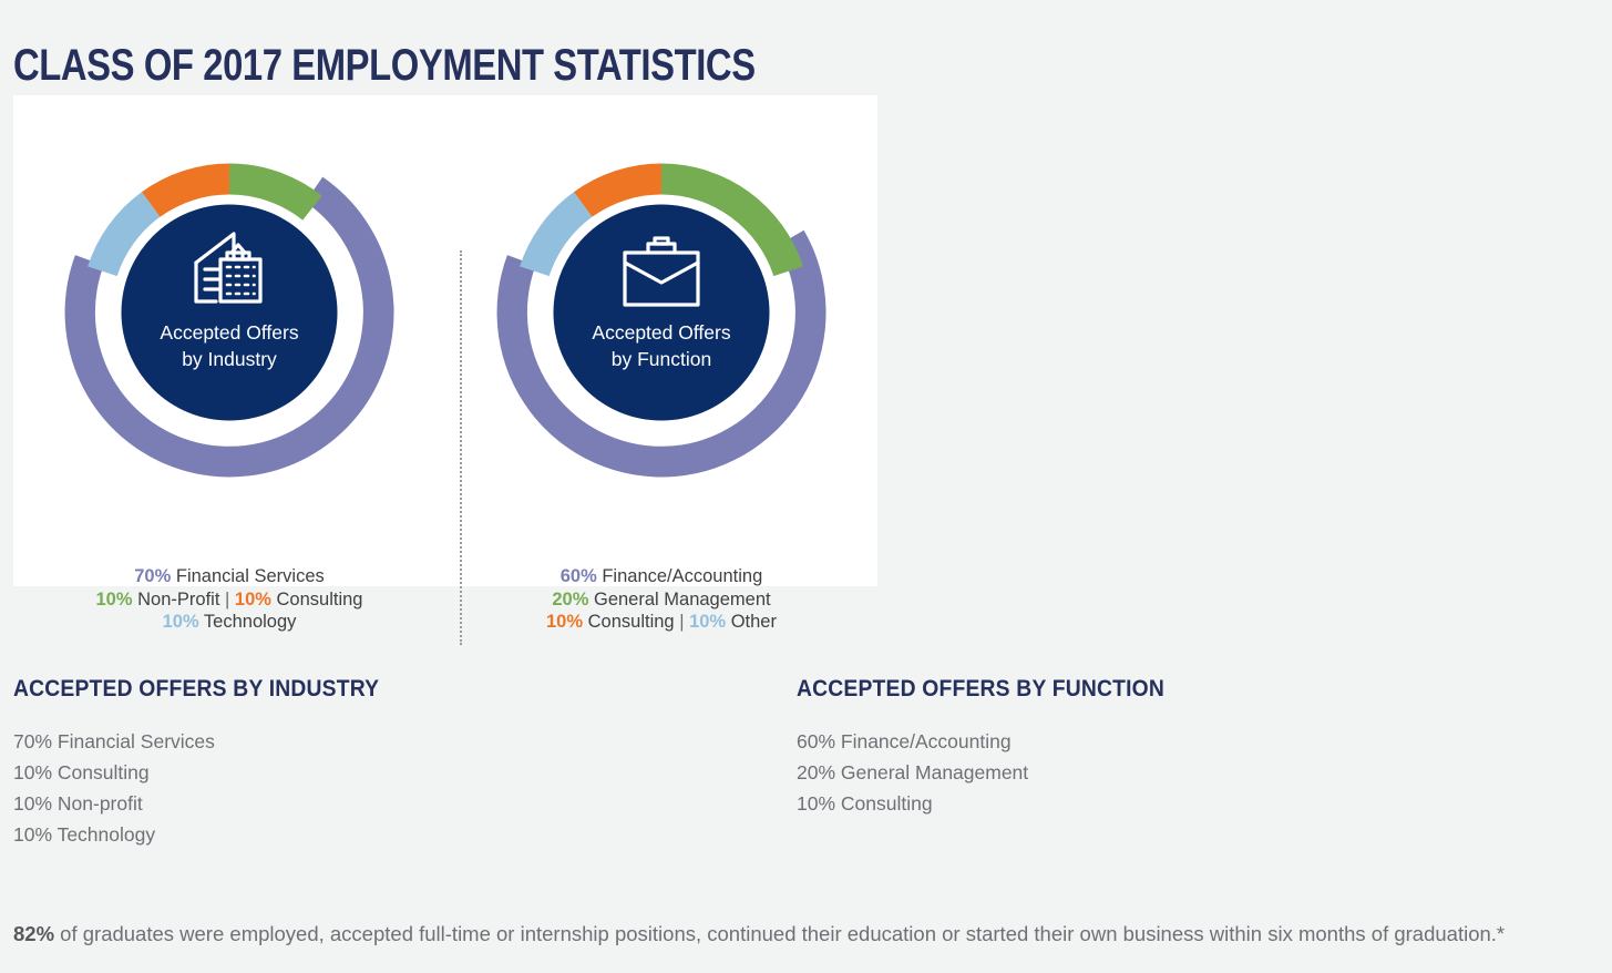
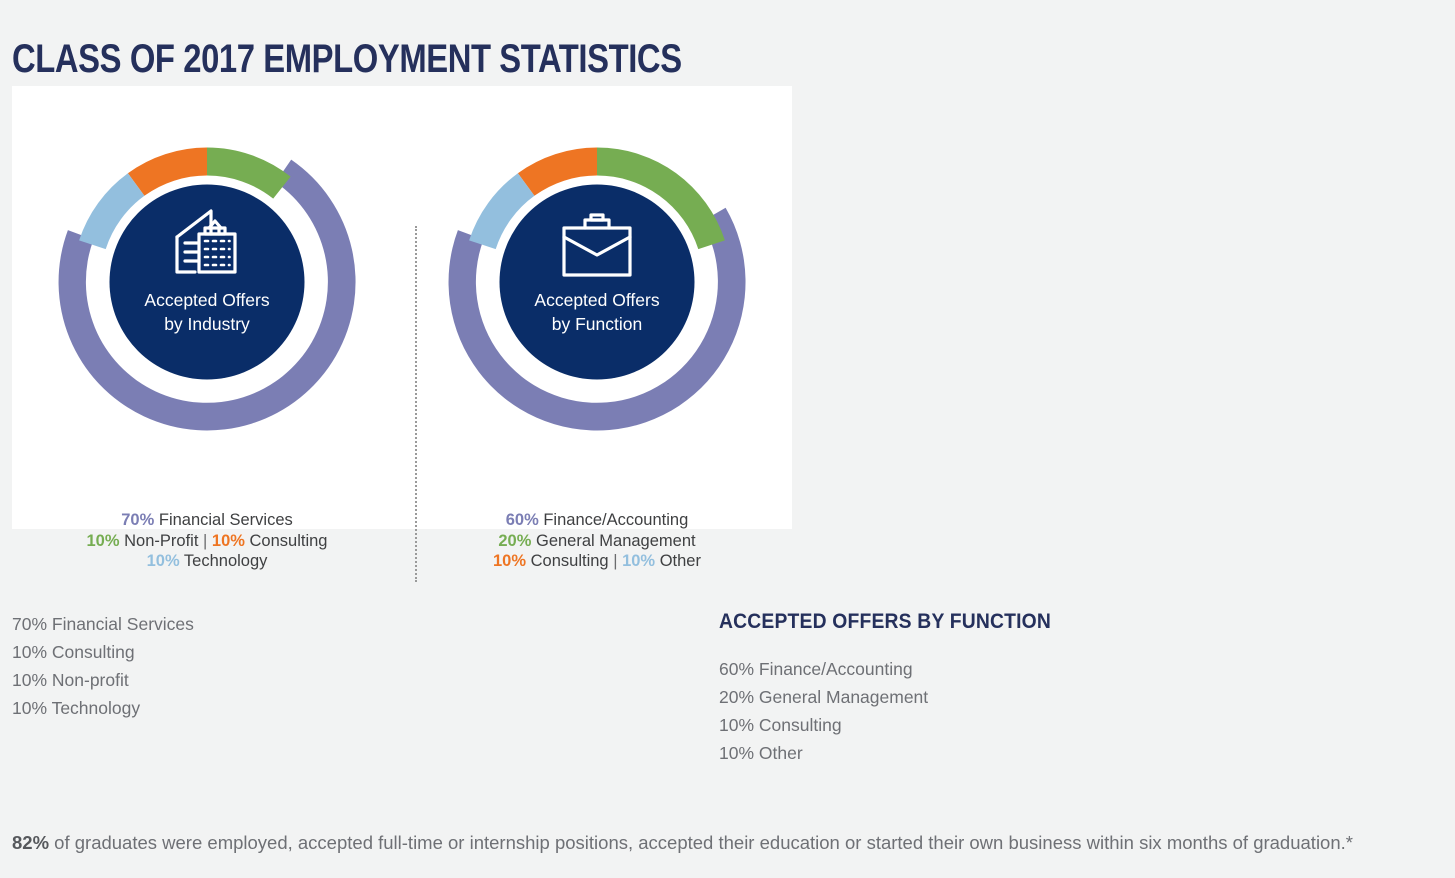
  CLASS OF 2017 EMPLOYMENT STATISTICS
  Accepted Offers
  by Industry
  70% Financial Services
  10% Non-Profit | 10% Consulting
  10% Technology
  Accepted Offers
  by Function
  60% Finance/Accounting
  20% General Management
  10% Consulting | 10% Other
- ACCEPTED OFFERS BY INDUSTRY
  70% Financial Services
  10% Consulting
  10% Non-profit
  10% Technology
  ACCEPTED OFFERS BY FUNCTION
  60% Finance/Accounting
  20% General Management
  10% Consulting
+ 10% Other
- 82% of graduates were employed, accepted full-time or internship positions, continued their education or started their own business within six months of graduation.*
+ 82% of graduates were employed, accepted full-time or internship positions, accepted their education or started their own business within six months of graduation.*
